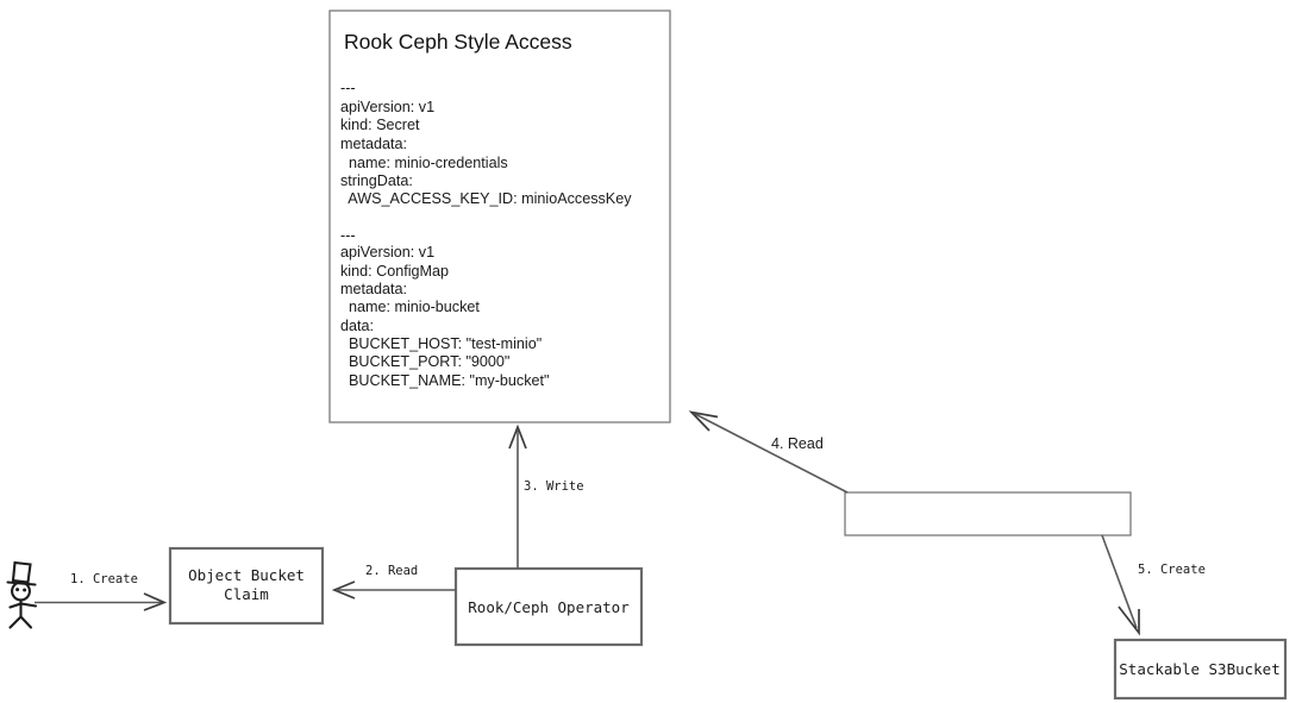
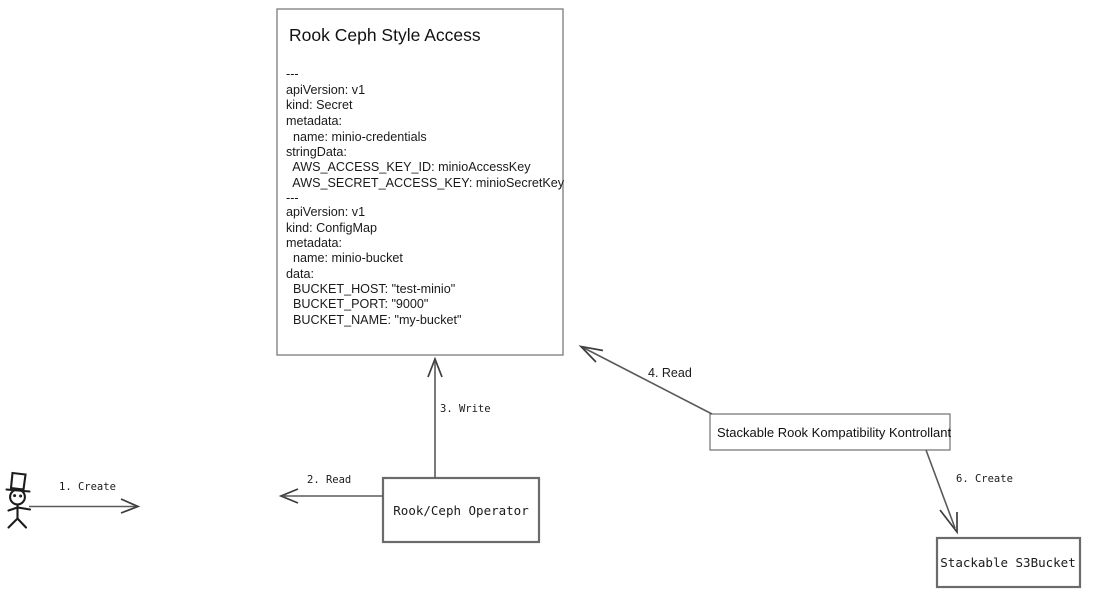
  Rook Ceph Style Access
  ---
  apiVersion: v1
  kind: Secret
  metadata:
  name: minio-credentials
  stringData:
  AWS_ACCESS_KEY_ID: minioAccessKey
+ AWS_SECRET_ACCESS_KEY: minioSecretKey
  ---
  apiVersion: v1
  kind: ConfigMap
  metadata:
  name: minio-bucket
  data:
  BUCKET_HOST: "test-minio"
  BUCKET_PORT: "9000"
  BUCKET_NAME: "my-bucket"
- Object Bucket
- Claim
  Rook/Ceph Operator
+ Stackable Rook Kompatibility Kontrollant
  Stackable S3Bucket
  1. Create
  2. Read
  3. Write
  4. Read
- 5. Create
+ 6. Create
